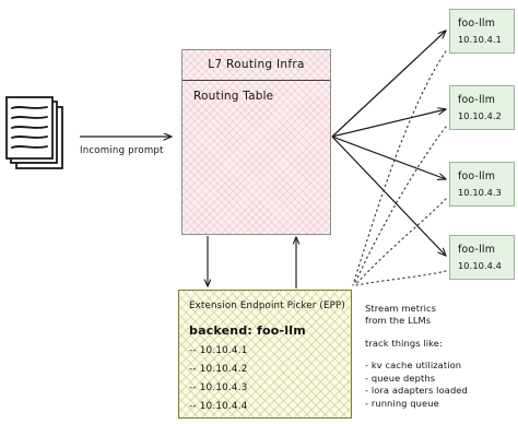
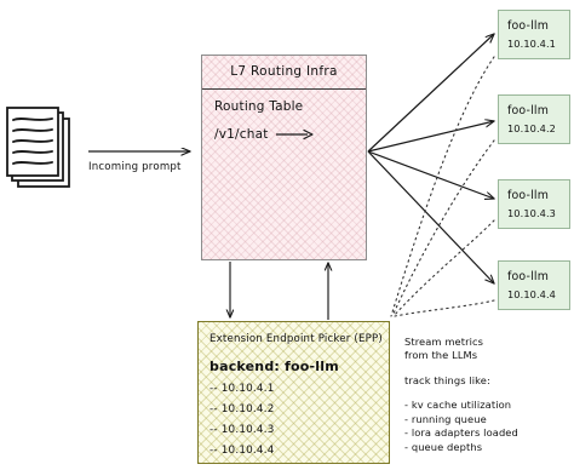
  Incoming prompt
  L7 Routing Infra
  Routing Table
+ /v1/chat
  Extension Endpoint Picker (EPP)
  backend: foo-llm
  -- 10.10.4.1
  -- 10.10.4.2
  -- 10.10.4.3
  -- 10.10.4.4
  foo-llm
  10.10.4.1
  foo-llm
  10.10.4.2
  foo-llm
  10.10.4.3
  foo-llm
  10.10.4.4
  Stream metrics
  from the LLMs
  track things like:
  - kv cache utilization
- - queue depths
+ - running queue
  - lora adapters loaded
- - running queue
+ - queue depths
